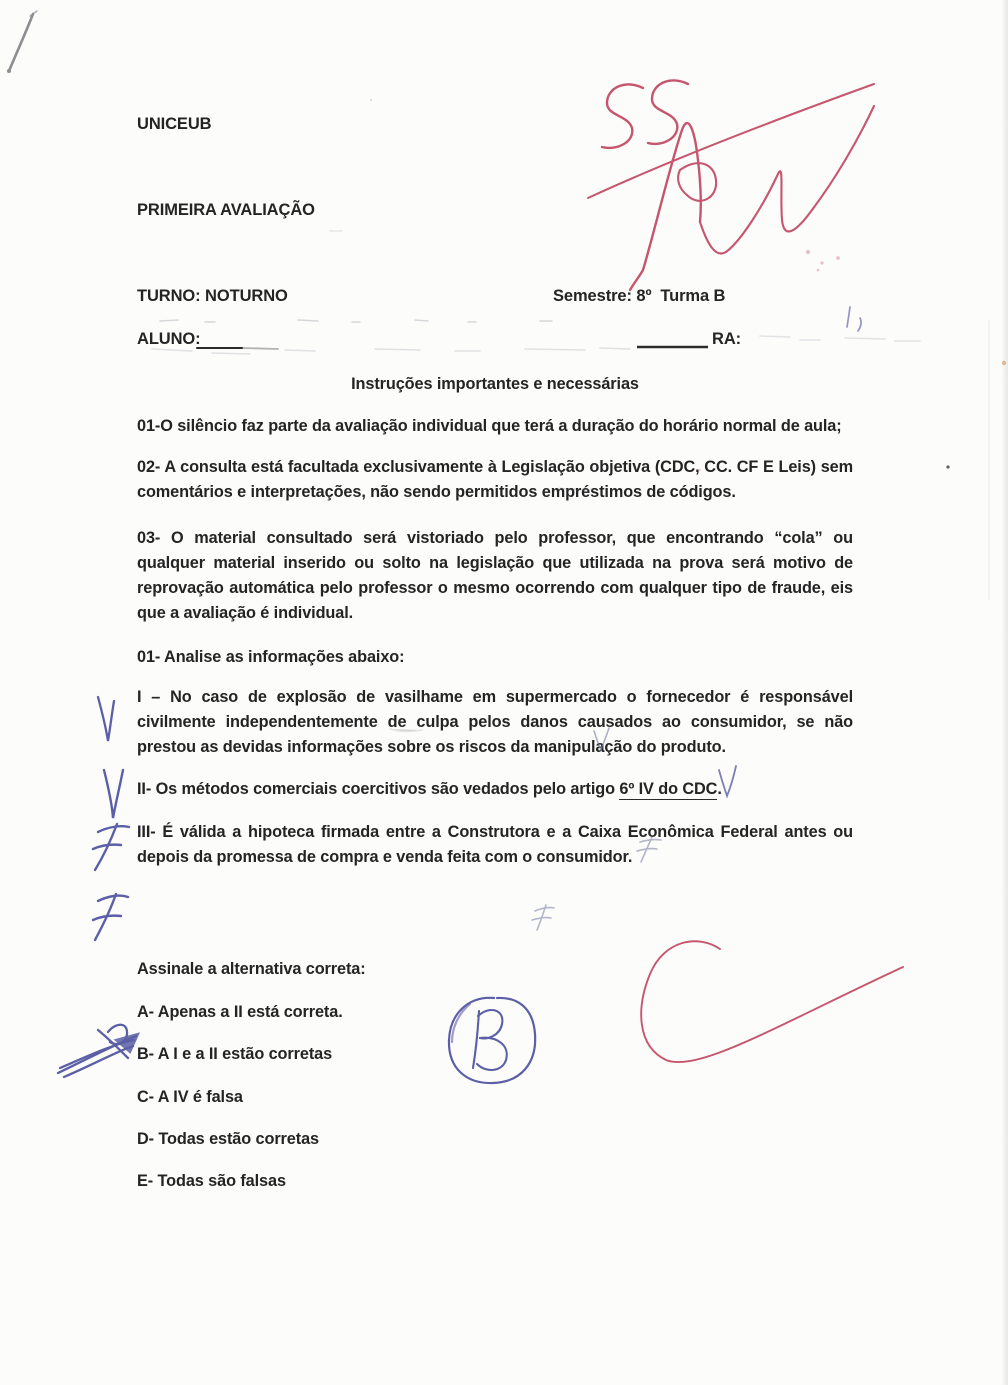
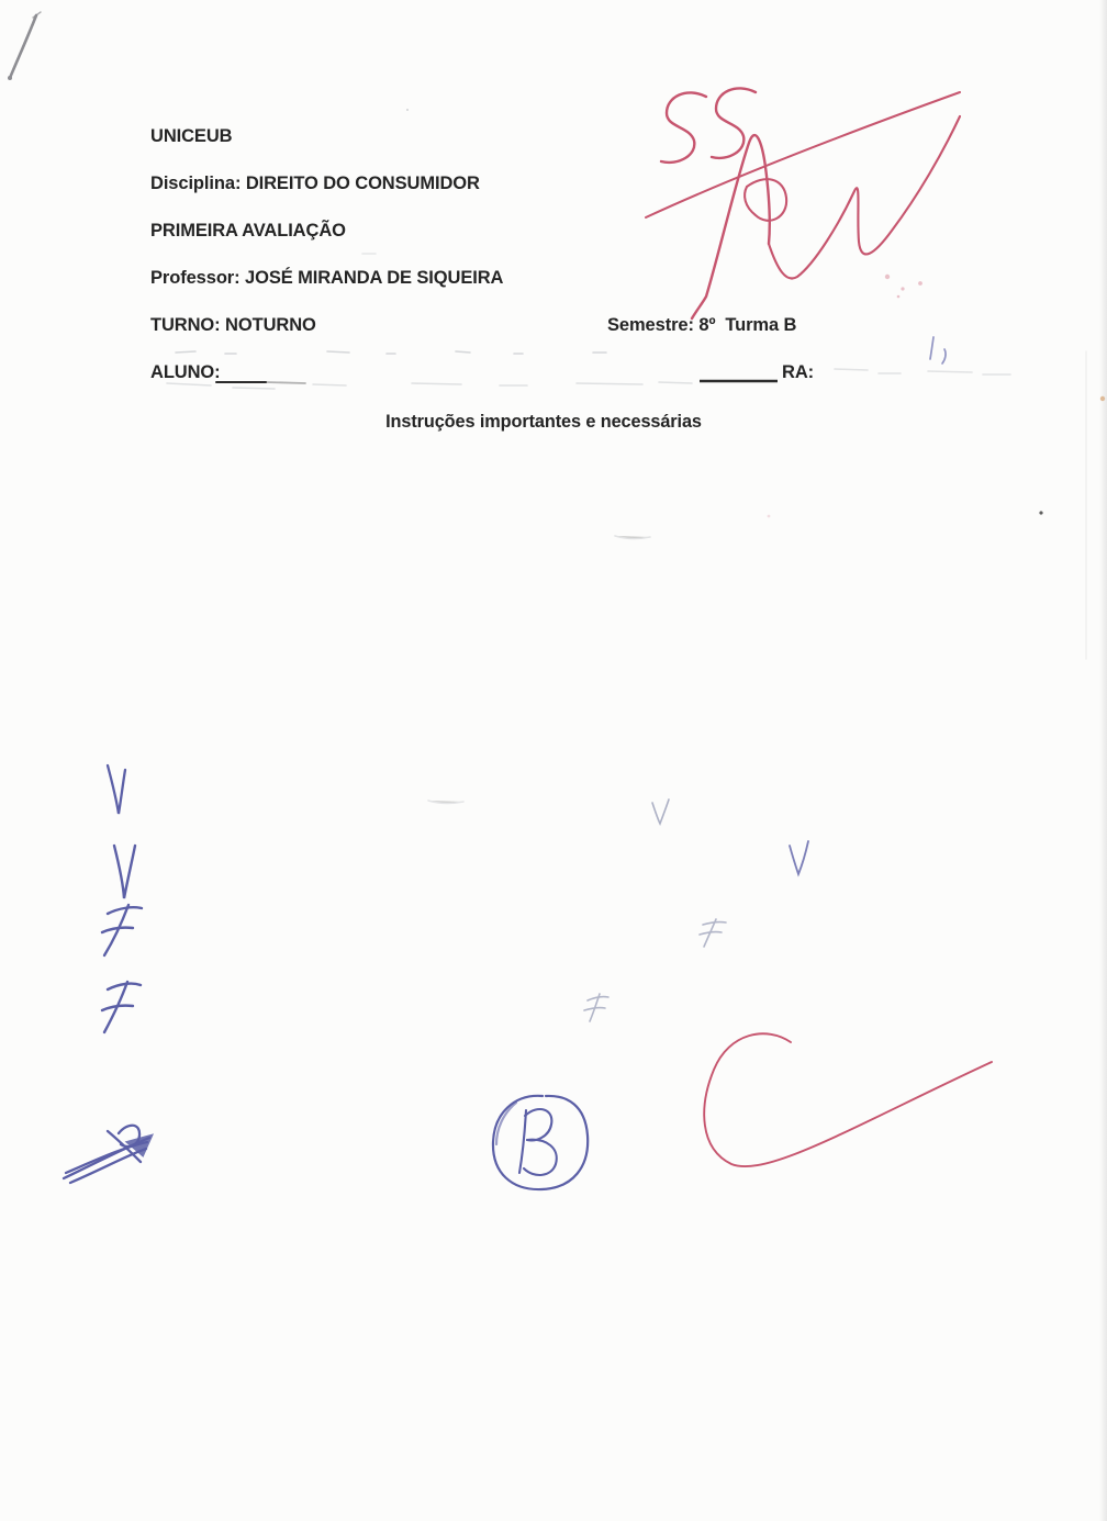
  UNICEUB
+ Disciplina: DIREITO DO CONSUMIDOR
  PRIMEIRA AVALIAÇÃO
+ Professor: JOSÉ MIRANDA DE SIQUEIRA
  TURNO: NOTURNO
  Semestre: 8º Turma B
  ALUNO:
  RA:
  Instruções importantes e necessárias
- 01-O silêncio faz parte da avaliação individual que terá a duração do horário normal de aula;
- 02- A consulta está facultada exclusivamente à Legislação objetiva (CDC, CC. CF E Leis) sem comentários e interpretações, não sendo permitidos empréstimos de códigos.
- 03- O material consultado será vistoriado pelo professor, que encontrando “cola” ou qualquer material inserido ou solto na legislação que utilizada na prova será motivo de reprovação automática pelo professor o mesmo ocorrendo com qualquer tipo de fraude, eis que a avaliação é individual.
- 01- Analise as informações abaixo:
- I – No caso de explosão de vasilhame em supermercado o fornecedor é responsável civilmente independentemente de culpa pelos danos causados ao consumidor, se não prestou as devidas informações sobre os riscos da manipulação do produto.
- II- Os métodos comerciais coercitivos são vedados pelo artigo 6º IV do CDC.
- III- É válida a hipoteca firmada entre a Construtora e a Caixa Econômica Federal antes ou depois da promessa de compra e venda feita com o consumidor.
- Assinale a alternativa correta:
- A- Apenas a II está correta.
- B- A I e a II estão corretas
- C- A IV é falsa
- D- Todas estão corretas
- E- Todas são falsas
